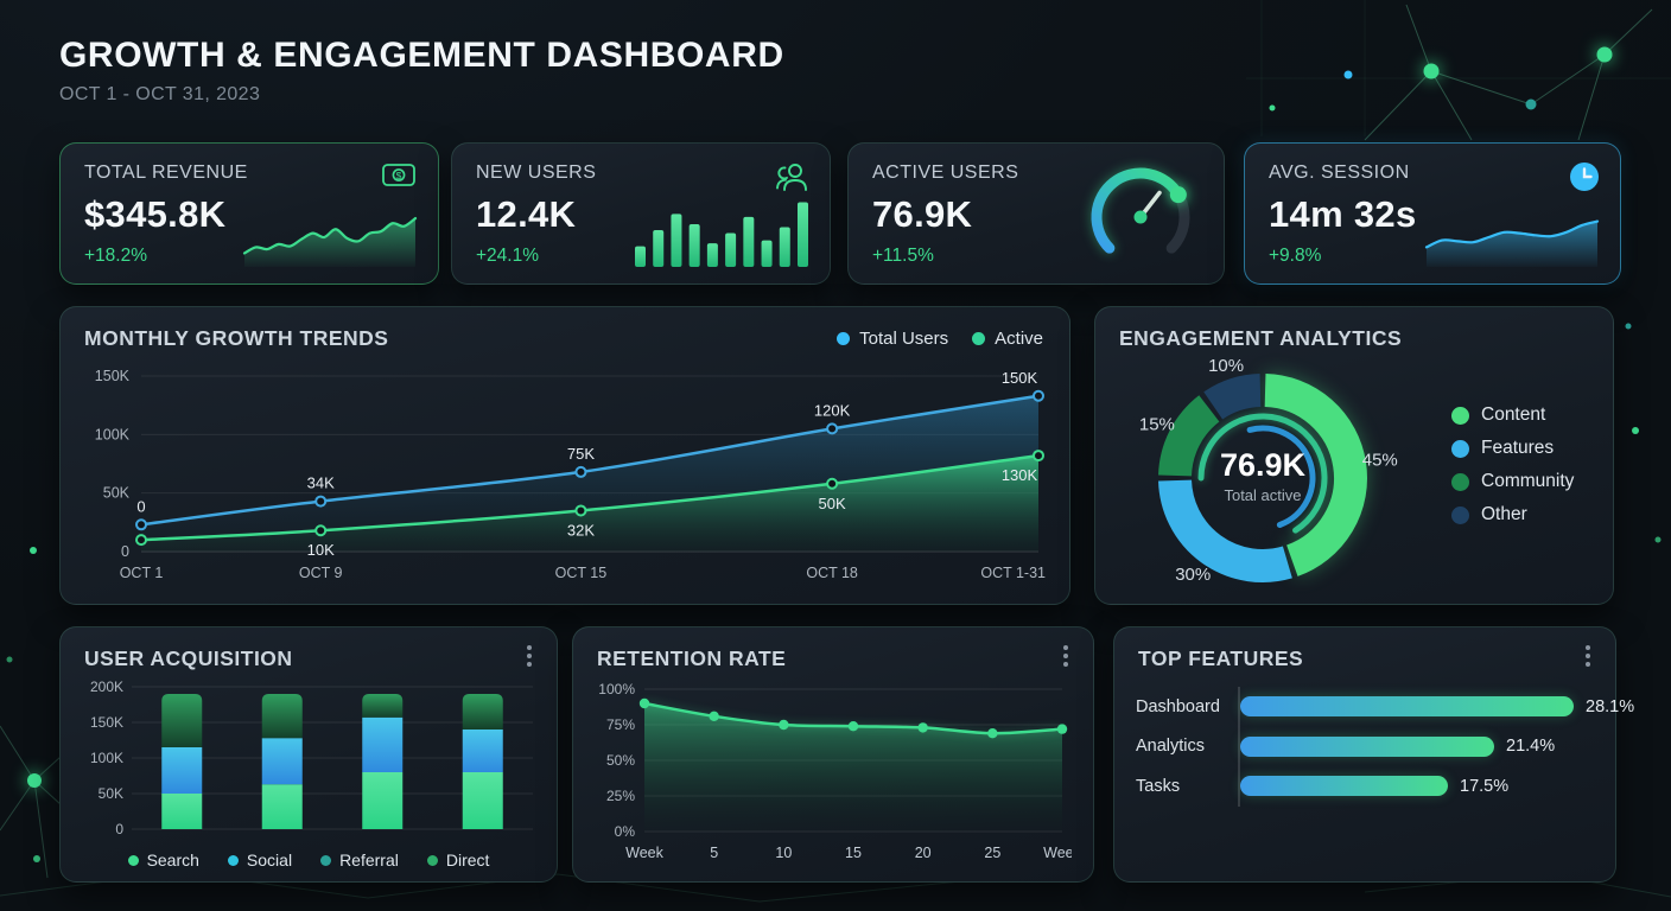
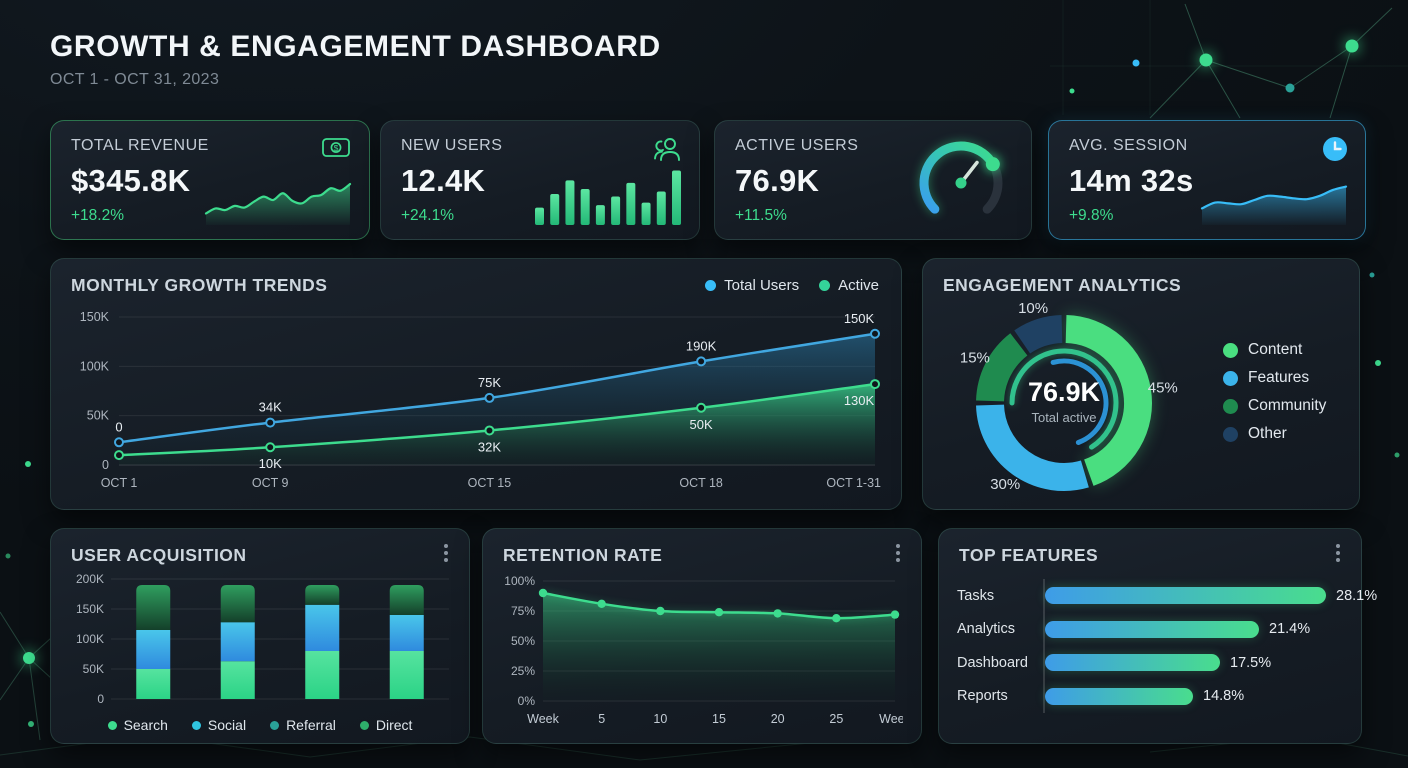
  GROWTH & ENGAGEMENT DASHBOARD
  OCT 1 - OCT 31, 2023
  TOTAL REVENUE
  $345.8K
  +18.2%
  $
  NEW USERS
  12.4K
  +24.1%
  ACTIVE USERS
  76.9K
  +11.5%
  AVG. SESSION
  14m 32s
  +9.8%
  MONTHLY GROWTH TRENDS
  Total Users
  Active
  150K
  100K
  50K
  0
  0
  34K
  75K
- 120K
+ 190K
  150K
  10K
  32K
  50K
  130K
  OCT 1
  OCT 9
  OCT 15
  OCT 18
  OCT 1-31
  ENGAGEMENT ANALYTICS
  45%
  30%
  15%
  10%
  76.9K
  Total active
  Content
  Features
  Community
  Other
  USER ACQUISITION
  200K
  150K
  100K
  50K
  0
  Search
  Social
  Referral
  Direct
  RETENTION RATE
  100%
  75%
  50%
  25%
  0%
  Week
  5
  10
  15
  20
  25
  Wee
  TOP FEATURES
- Dashboard
+ Tasks
  28.1%
  Analytics
  21.4%
- Tasks
+ Dashboard
  17.5%
+ Reports
+ 14.8%
